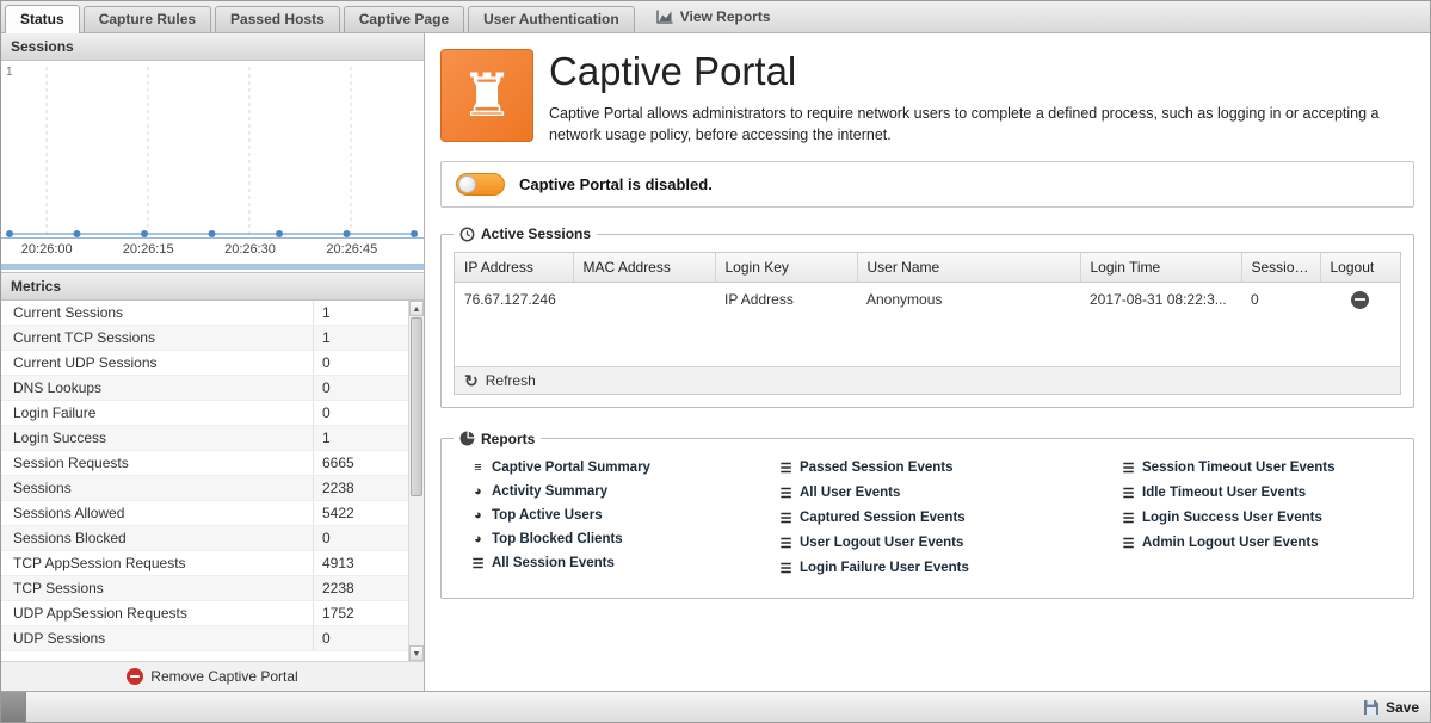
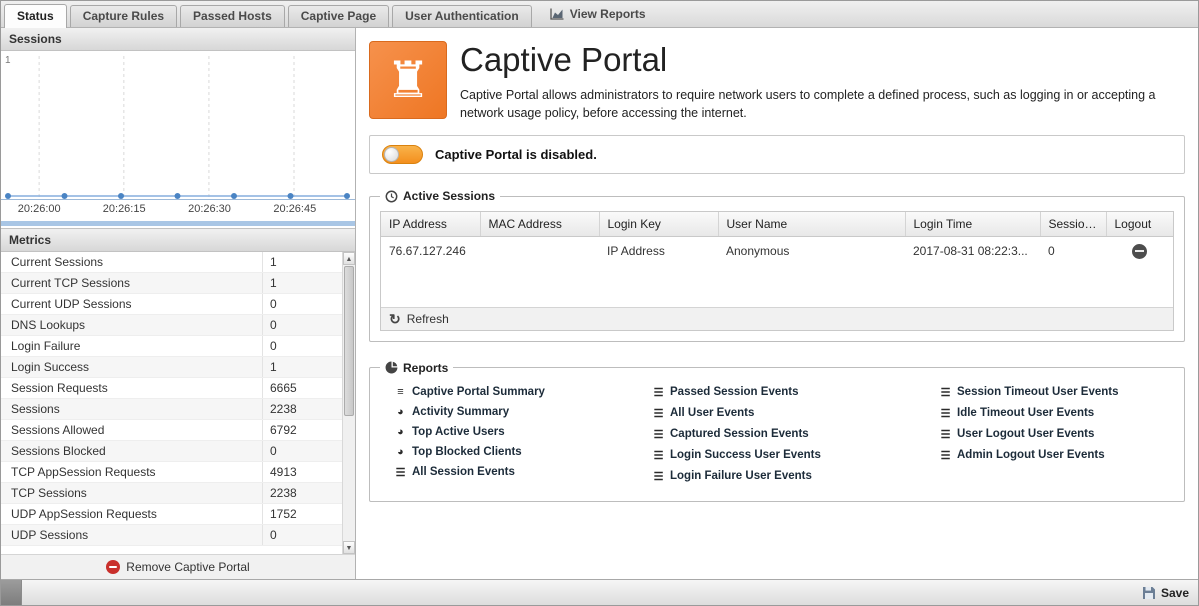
  Status
  Capture Rules
  Passed Hosts
  Captive Page
  User Authentication
  View Reports
  Sessions
  1
  20:26:00
  20:26:15
  20:26:30
  20:26:45
  Metrics
  Current Sessions
  1
  Current TCP Sessions
  1
  Current UDP Sessions
  0
  DNS Lookups
  0
  Login Failure
  0
  Login Success
  1
  Session Requests
  6665
  Sessions
  2238
  Sessions Allowed
- 5422
+ 6792
  Sessions Blocked
  0
  TCP AppSession Requests
  4913
  TCP Sessions
  2238
  UDP AppSession Requests
  1752
  UDP Sessions
  0
  Remove Captive Portal
  ♜
  Captive Portal
  Captive Portal allows administrators to require network users to complete a defined process, such as logging in or accepting a network usage policy, before accessing the internet.
  Captive Portal is disabled.
  Active Sessions
  IP Address	MAC Address	Login Key	User Name	Login Time	Session ...	Logout
  76.67.127.246		IP Address	Anonymous	2017-08-31 08:22:3...	0
  ↻
  Refresh
  Reports
  ≡
  Captive Portal Summary
  ◕
  Activity Summary
  ◕
  Top Active Users
  ◕
  Top Blocked Clients
  ☰
  All Session Events
  ☰
  Passed Session Events
  ☰
  All User Events
  ☰
  Captured Session Events
  ☰
- User Logout User Events
+ Login Success User Events
  ☰
  Login Failure User Events
  ☰
  Session Timeout User Events
  ☰
  Idle Timeout User Events
  ☰
- Login Success User Events
+ User Logout User Events
  ☰
  Admin Logout User Events
  Save
